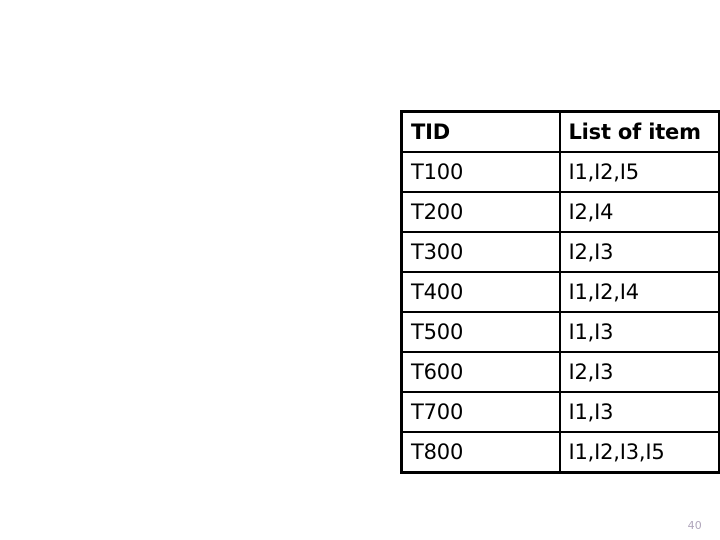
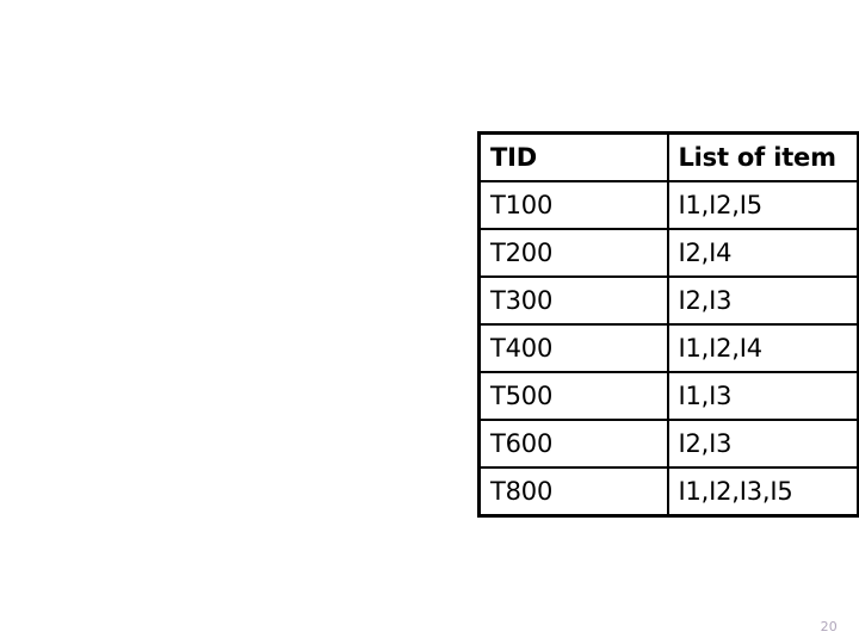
  TID	List of item
  T100	I1,I2,I5
  T200	I2,I4
  T300	I2,I3
  T400	I1,I2,I4
  T500	I1,I3
  T600	I2,I3
- T700	I1,I3
  T800	I1,I2,I3,I5
- 40
+ 20
